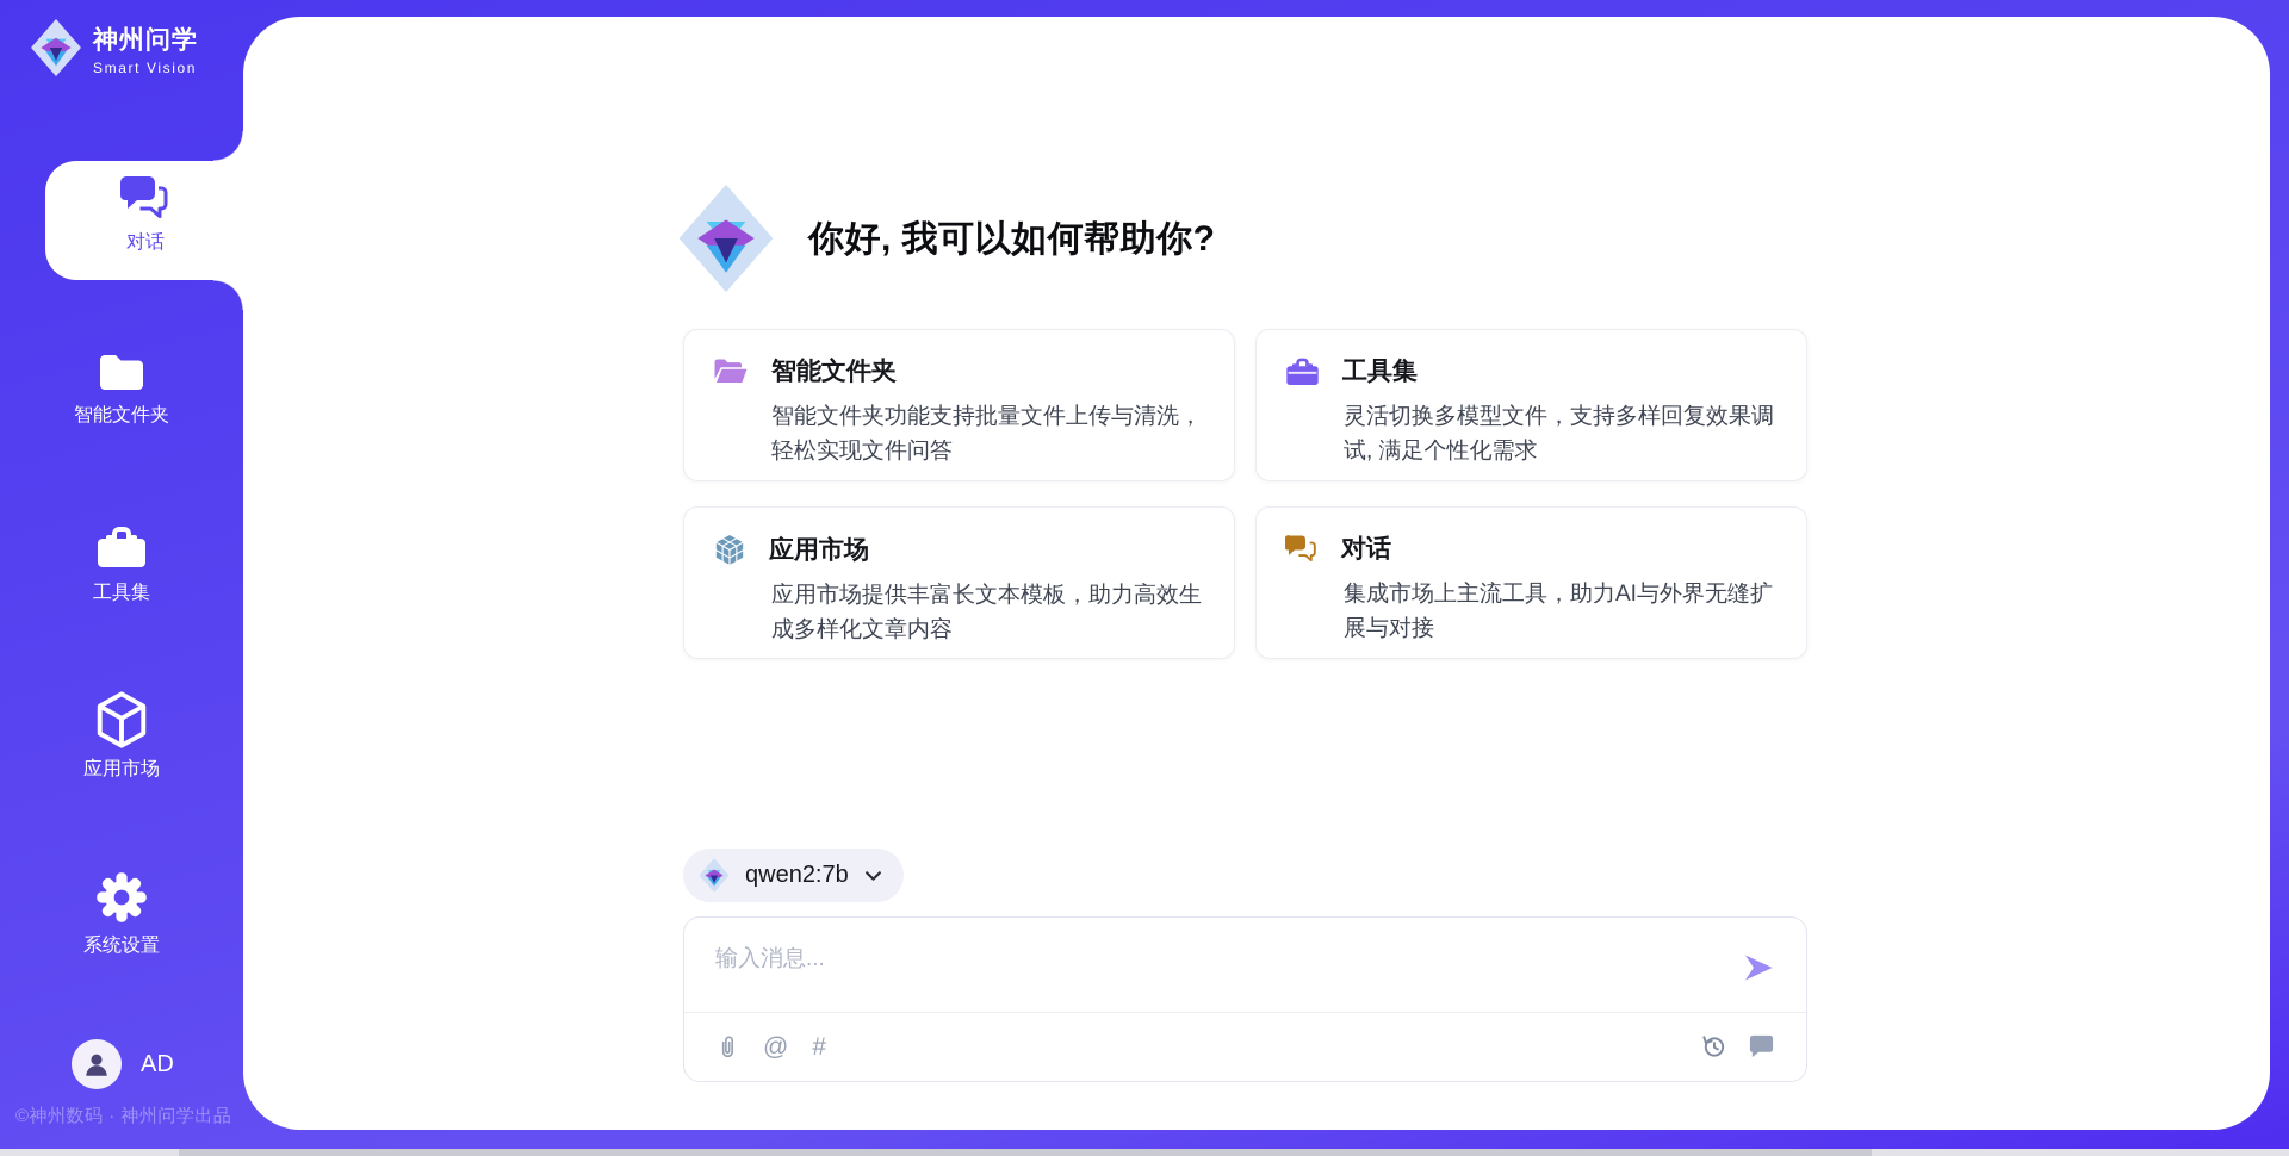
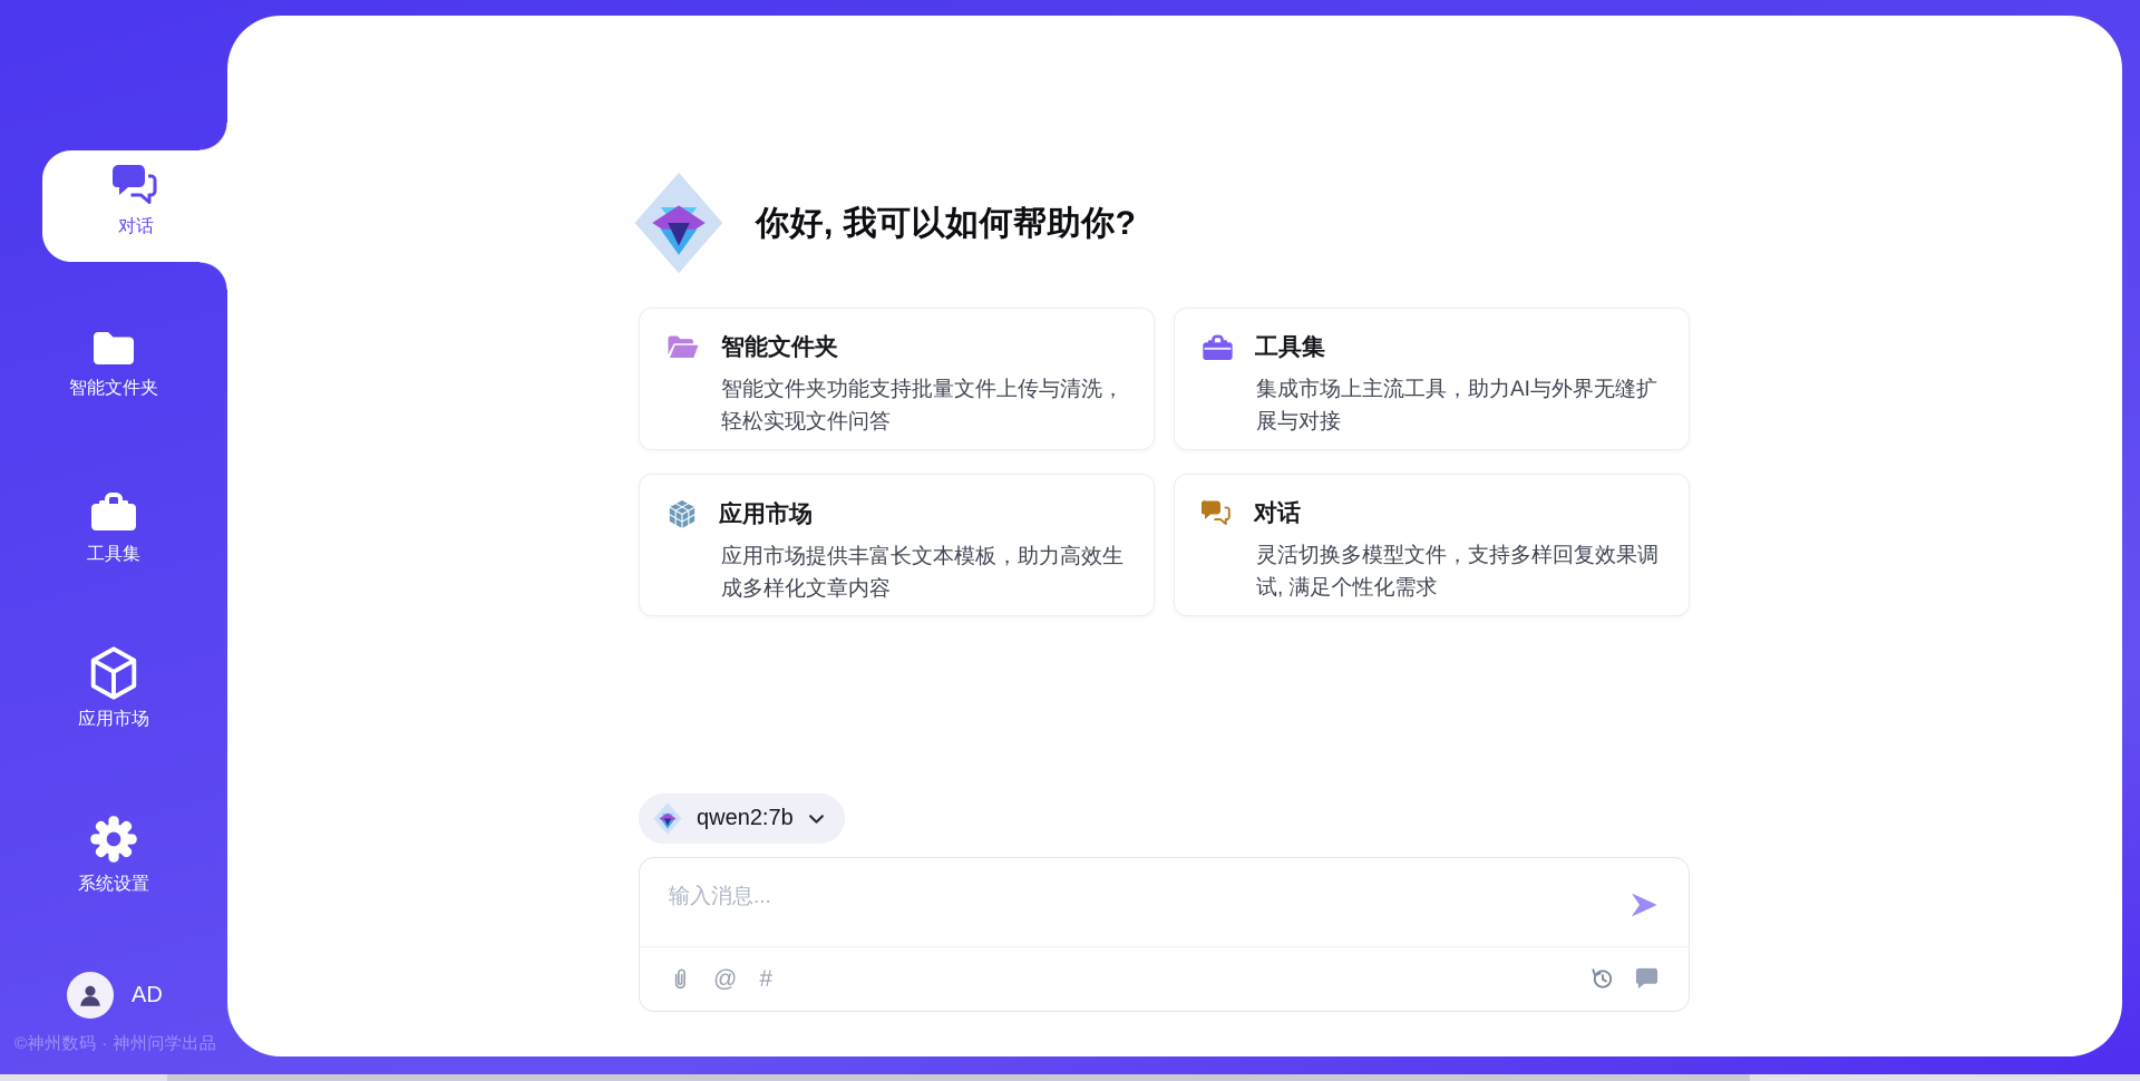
- 神州问学 Smart Vision
  对话
  智能文件夹
  工具集
  应用市场
  系统设置
  AD
  ©神州数码 · 神州问学出品
  你好, 我可以如何帮助你?
  智能文件夹
  智能文件夹功能支持批量文件上传与清洗，轻松实现文件问答
  工具集
- 灵活切换多模型文件，支持多样回复效果调试, 满足个性化需求
+ 集成市场上主流工具，助力AI与外界无缝扩展与对接
  应用市场
  应用市场提供丰富长文本模板，助力高效生成多样化文章内容
  对话
- 集成市场上主流工具，助力AI与外界无缝扩展与对接
+ 灵活切换多模型文件，支持多样回复效果调试, 满足个性化需求
  qwen2:7b
  输入消息...
  @
  #
